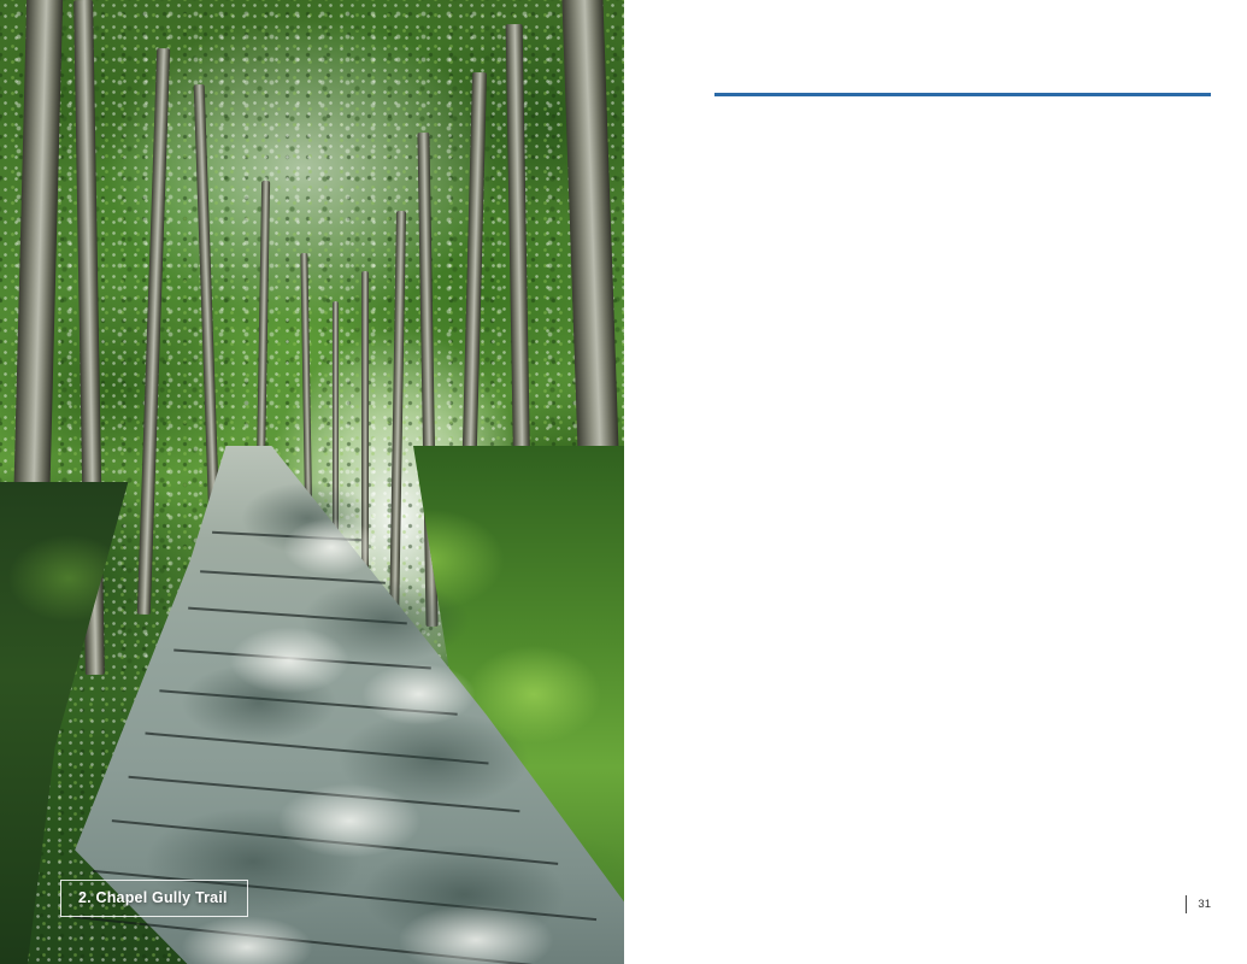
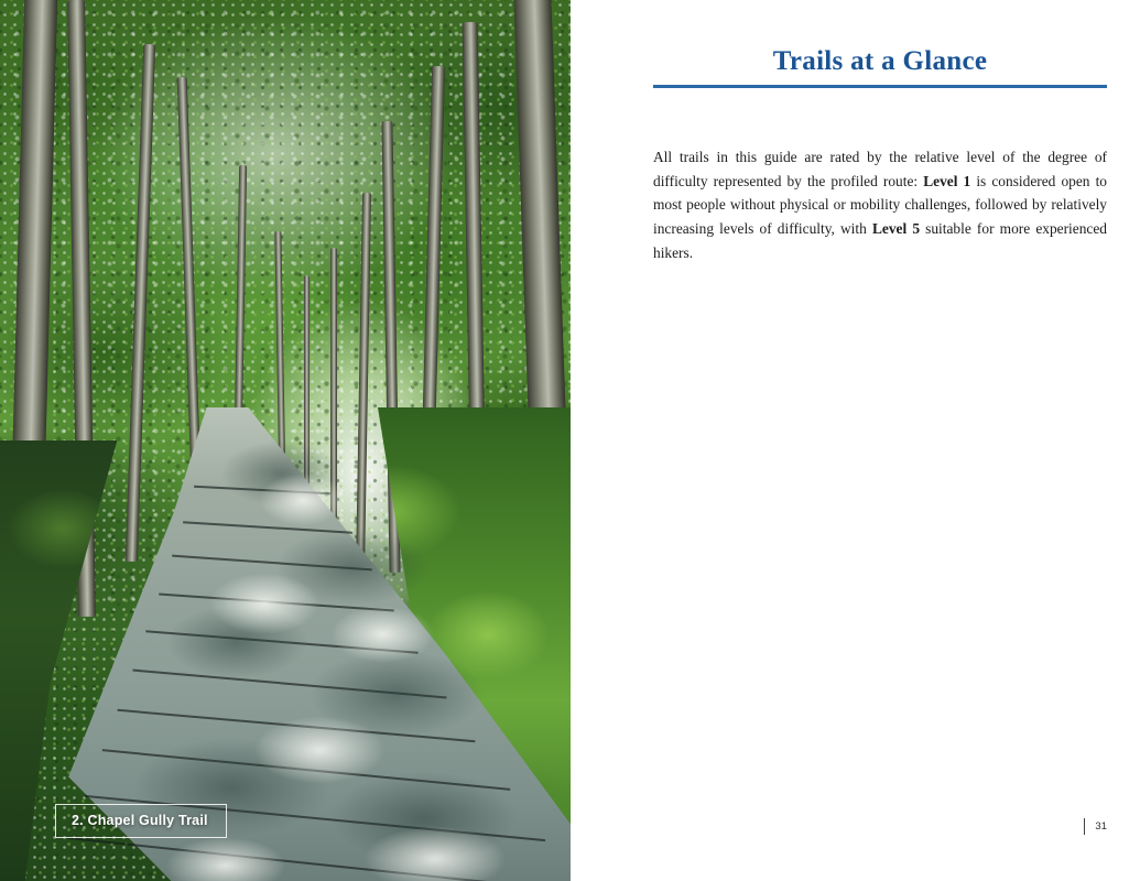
  2. Chapel Gully Trail
+ Trails at a Glance
+ All trails in this guide are rated by the relative level of the degree of difficulty represented by the profiled route: Level 1 is considered open to most people without physical or mobility challenges, followed by relatively increasing levels of difficulty, with Level 5 suitable for more experienced hikers.
  31
